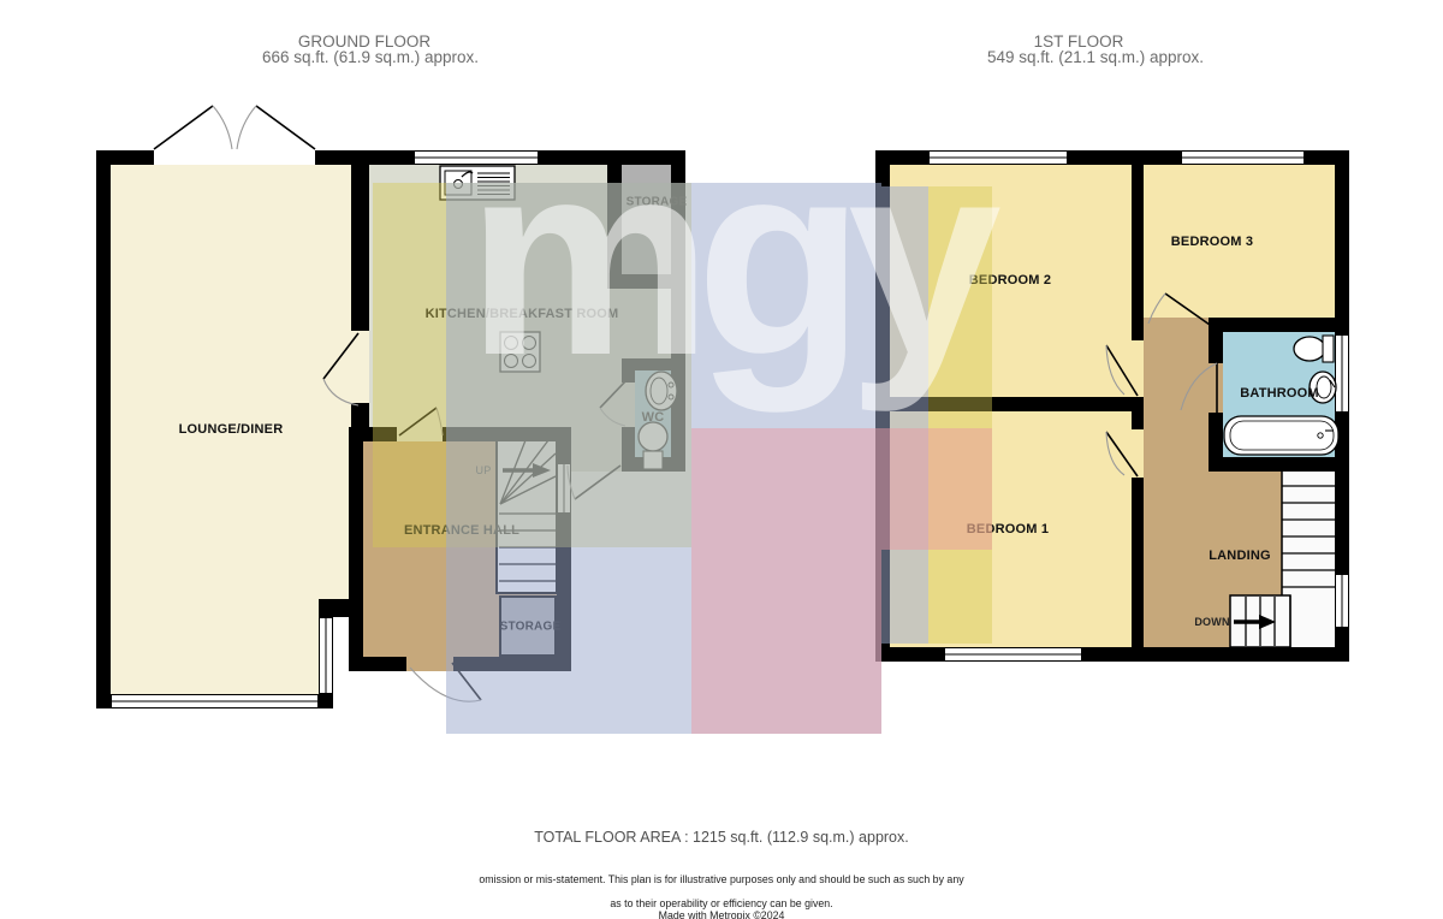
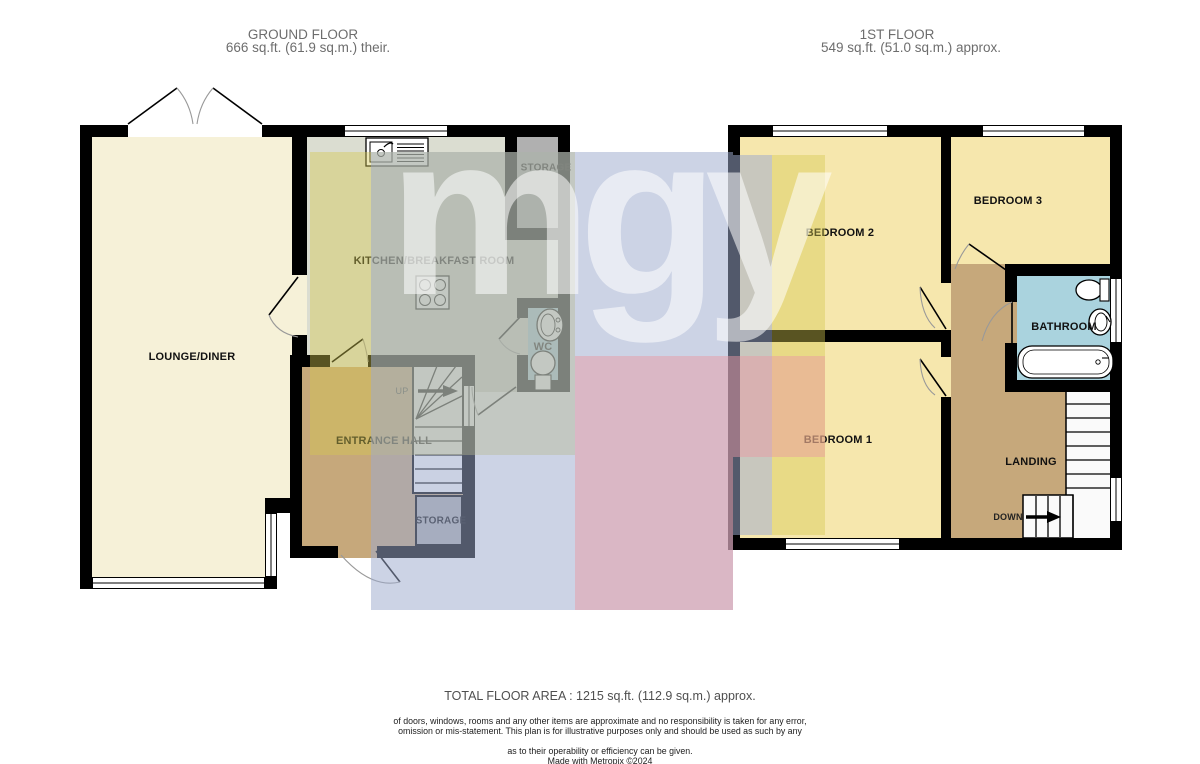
  GROUND FLOOR
- 666 sq.ft. (61.9 sq.m.) approx.
+ 666 sq.ft. (61.9 sq.m.) their.
  1ST FLOOR
- 549 sq.ft. (21.1 sq.m.) approx.
+ 549 sq.ft. (51.0 sq.m.) approx.
  LOUNGE/DINER
  KITCHEN/BREAKFAST ROOM
  ENTRANCE HALL
  WC
  STORAGE
  STORAGE
  UP
  BEDROOM 2
  BEDROOM 3
  BEDROOM 1
  BATHROOM
  LANDING
  DOWN
  mgy
  TOTAL FLOOR AREA : 1215 sq.ft. (112.9 sq.m.) approx.
+ of doors, windows, rooms and any other items are approximate and no responsibility is taken for any error,
- omission or mis-statement. This plan is for illustrative purposes only and should be such as such by any
+ omission or mis-statement. This plan is for illustrative purposes only and should be used as such by any
  as to their operability or efficiency can be given.
  Made with Metropix ©2024
